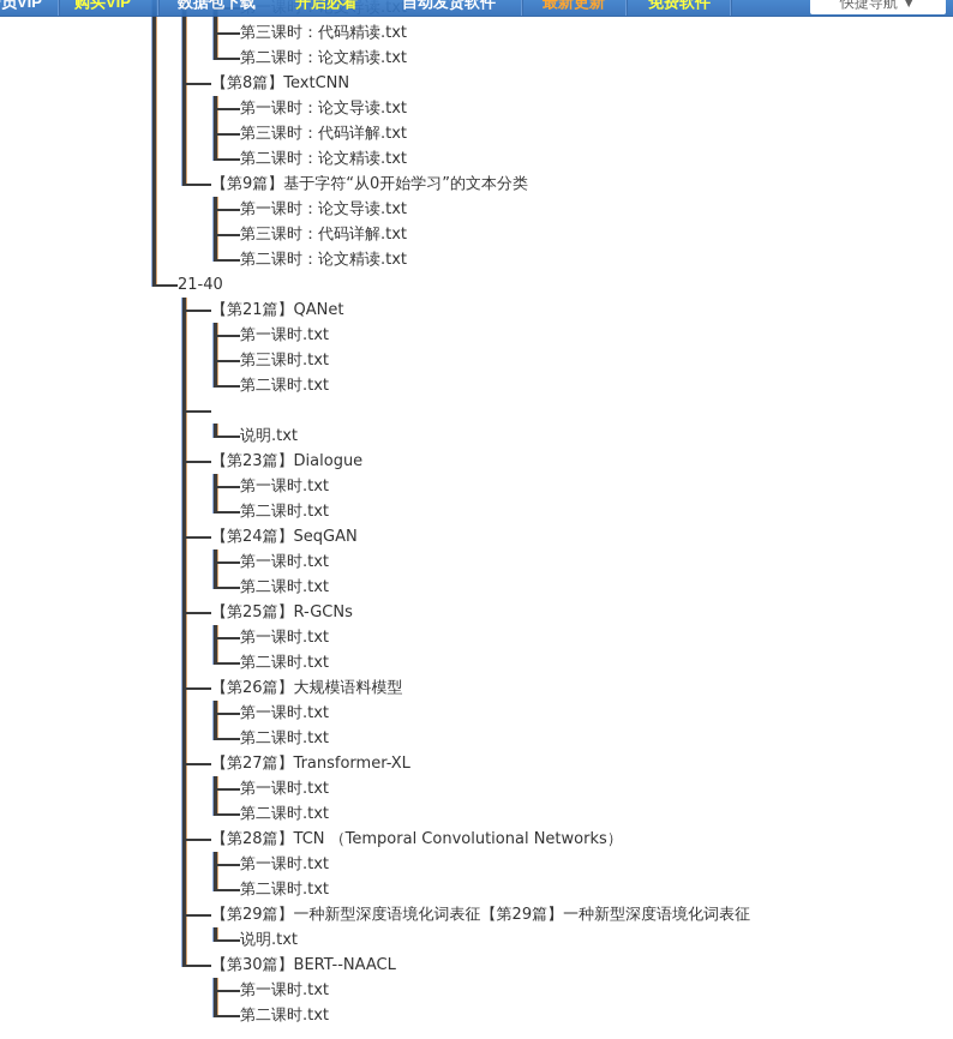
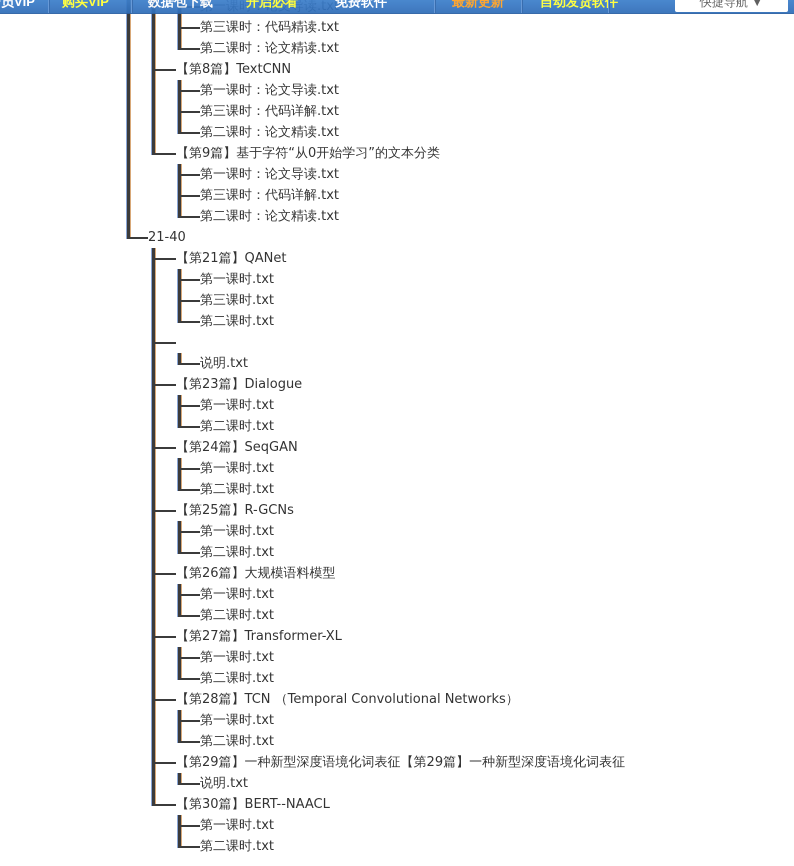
  员VIP
  购买VIP
  数据包下载
  开启必看
- 自动发货软件
+ 免费软件
  最新更新
- 免费软件
+ 自动发货软件
  快捷导航 ▼
  第三课时：代码精读.txt
  第二课时：论文精读.txt
  【第8篇】TextCNN
  第一课时：论文导读.txt
  第三课时：代码详解.txt
  第二课时：论文精读.txt
  【第9篇】基于字符“从0开始学习”的文本分类
  第一课时：论文导读.txt
  第三课时：代码详解.txt
  第二课时：论文精读.txt
  21-40
  【第21篇】QANet
  第一课时.txt
  第三课时.txt
  第二课时.txt
  说明.txt
  【第23篇】Dialogue
  第一课时.txt
  第二课时.txt
  【第24篇】SeqGAN
  第一课时.txt
  第二课时.txt
  【第25篇】R-GCNs
  第一课时.txt
  第二课时.txt
  【第26篇】大规模语料模型
  第一课时.txt
  第二课时.txt
  【第27篇】Transformer-XL
  第一课时.txt
  第二课时.txt
  【第28篇】TCN （Temporal Convolutional Networks）
  第一课时.txt
  第二课时.txt
  【第29篇】一种新型深度语境化词表征【第29篇】一种新型深度语境化词表征
  说明.txt
  【第30篇】BERT--NAACL
  第一课时.txt
  第二课时.txt
